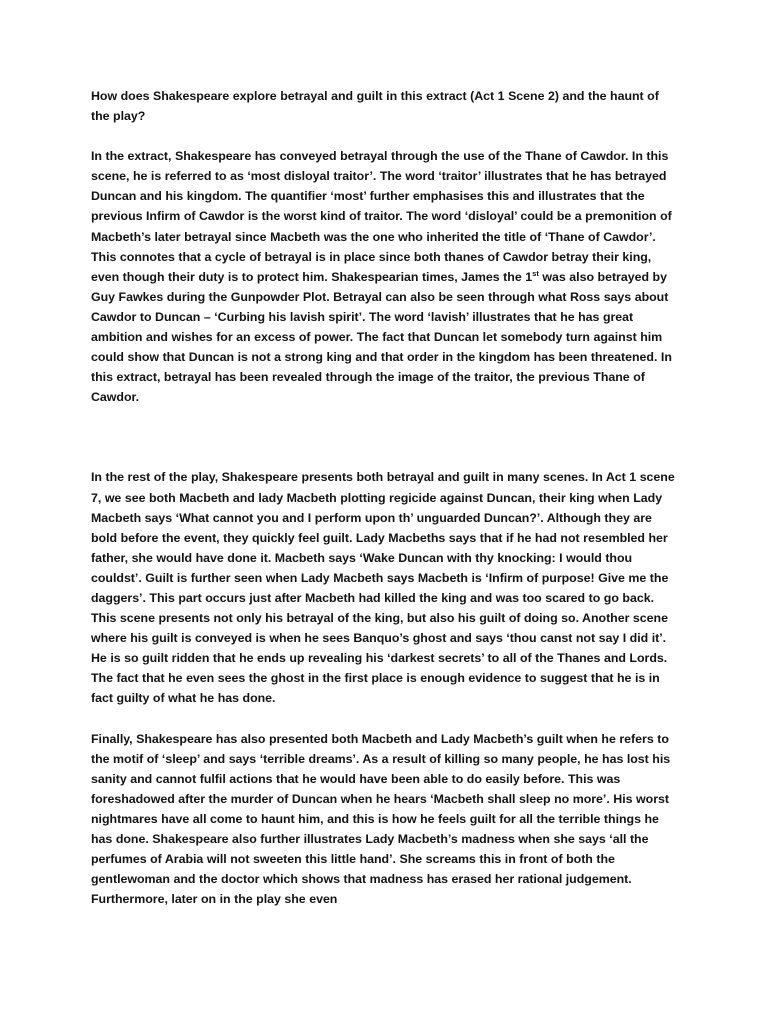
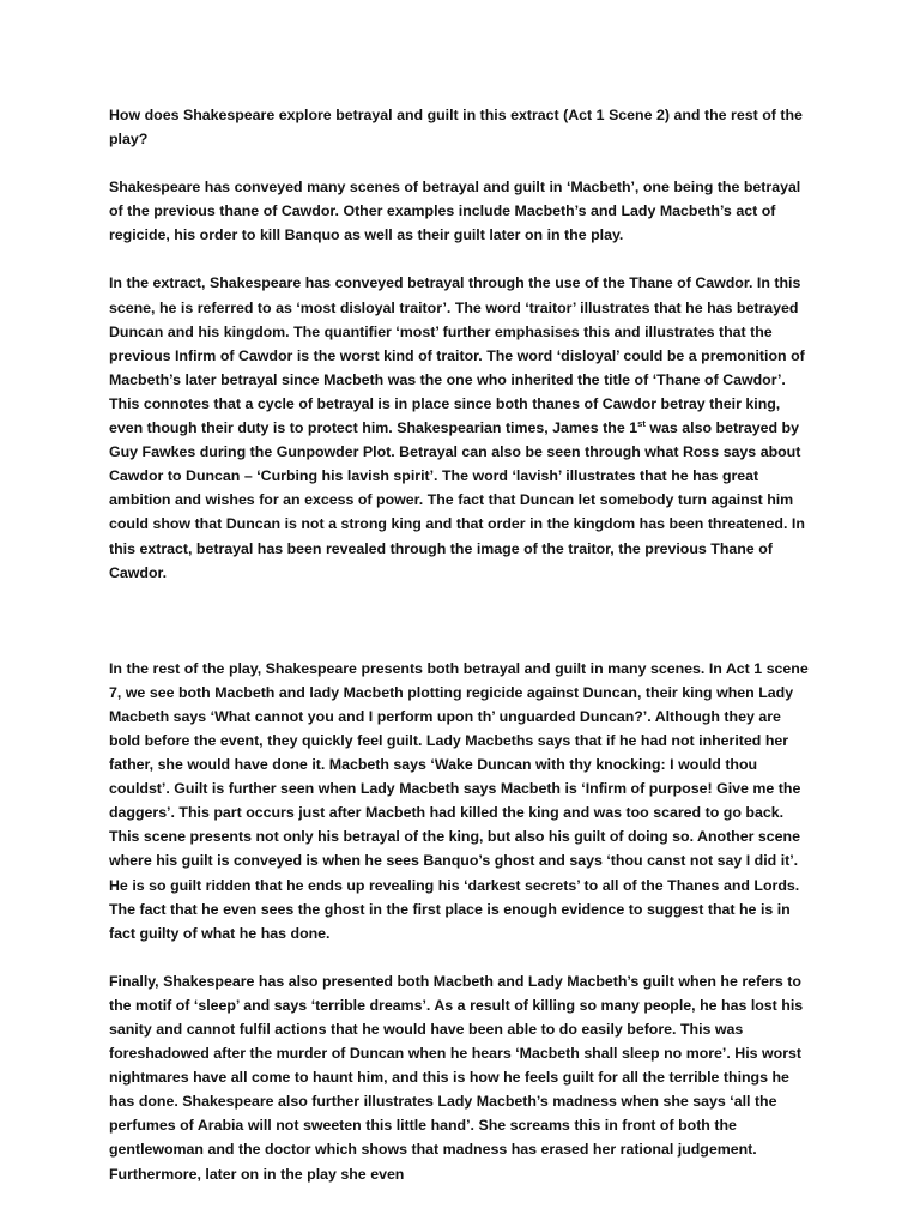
- How does Shakespeare explore betrayal and guilt in this extract (Act 1 Scene 2) and the haunt of the play?
+ How does Shakespeare explore betrayal and guilt in this extract (Act 1 Scene 2) and the rest of the play?
+ Shakespeare has conveyed many scenes of betrayal and guilt in ‘Macbeth’, one being the betrayal of the previous thane of Cawdor. Other examples include Macbeth’s and Lady Macbeth’s act of regicide, his order to kill Banquo as well as their guilt later on in the play.
  In the extract, Shakespeare has conveyed betrayal through the use of the Thane of Cawdor. In this scene, he is referred to as ‘most disloyal traitor’. The word ‘traitor’ illustrates that he has betrayed Duncan and his kingdom. The quantifier ‘most’ further emphasises this and illustrates that the previous Infirm of Cawdor is the worst kind of traitor. The word ‘disloyal’ could be a premonition of Macbeth’s later betrayal since Macbeth was the one who inherited the title of ‘Thane of Cawdor’. This connotes that a cycle of betrayal is in place since both thanes of Cawdor betray their king, even though their duty is to protect him. Shakespearian times, James the 1st was also betrayed by Guy Fawkes during the Gunpowder Plot. Betrayal can also be seen through what Ross says about Cawdor to Duncan – ‘Curbing his lavish spirit’. The word ‘lavish’ illustrates that he has great ambition and wishes for an excess of power. The fact that Duncan let somebody turn against him could show that Duncan is not a strong king and that order in the kingdom has been threatened. In this extract, betrayal has been revealed through the image of the traitor, the previous Thane of Cawdor.
- In the rest of the play, Shakespeare presents both betrayal and guilt in many scenes. In Act 1 scene 7, we see both Macbeth and lady Macbeth plotting regicide against Duncan, their king when Lady Macbeth says ‘What cannot you and I perform upon th’ unguarded Duncan?’. Although they are bold before the event, they quickly feel guilt. Lady Macbeths says that if he had not resembled her father, she would have done it. Macbeth says ‘Wake Duncan with thy knocking: I would thou couldst’. Guilt is further seen when Lady Macbeth says Macbeth is ‘Infirm of purpose! Give me the daggers’. This part occurs just after Macbeth had killed the king and was too scared to go back. This scene presents not only his betrayal of the king, but also his guilt of doing so. Another scene where his guilt is conveyed is when he sees Banquo’s ghost and says ‘thou canst not say I did it’. He is so guilt ridden that he ends up revealing his ‘darkest secrets’ to all of the Thanes and Lords. The fact that he even sees the ghost in the first place is enough evidence to suggest that he is in fact guilty of what he has done.
+ In the rest of the play, Shakespeare presents both betrayal and guilt in many scenes. In Act 1 scene 7, we see both Macbeth and lady Macbeth plotting regicide against Duncan, their king when Lady Macbeth says ‘What cannot you and I perform upon th’ unguarded Duncan?’. Although they are bold before the event, they quickly feel guilt. Lady Macbeths says that if he had not inherited her father, she would have done it. Macbeth says ‘Wake Duncan with thy knocking: I would thou couldst’. Guilt is further seen when Lady Macbeth says Macbeth is ‘Infirm of purpose! Give me the daggers’. This part occurs just after Macbeth had killed the king and was too scared to go back. This scene presents not only his betrayal of the king, but also his guilt of doing so. Another scene where his guilt is conveyed is when he sees Banquo’s ghost and says ‘thou canst not say I did it’. He is so guilt ridden that he ends up revealing his ‘darkest secrets’ to all of the Thanes and Lords. The fact that he even sees the ghost in the first place is enough evidence to suggest that he is in fact guilty of what he has done.
  Finally, Shakespeare has also presented both Macbeth and Lady Macbeth’s guilt when he refers to the motif of ‘sleep’ and says ‘terrible dreams’. As a result of killing so many people, he has lost his sanity and cannot fulfil actions that he would have been able to do easily before. This was foreshadowed after the murder of Duncan when he hears ‘Macbeth shall sleep no more’. His worst nightmares have all come to haunt him, and this is how he feels guilt for all the terrible things he has done. Shakespeare also further illustrates Lady Macbeth’s madness when she says ‘all the perfumes of Arabia will not sweeten this little hand’. She screams this in front of both the gentlewoman and the doctor which shows that madness has erased her rational judgement. Furthermore, later on in the play she even
